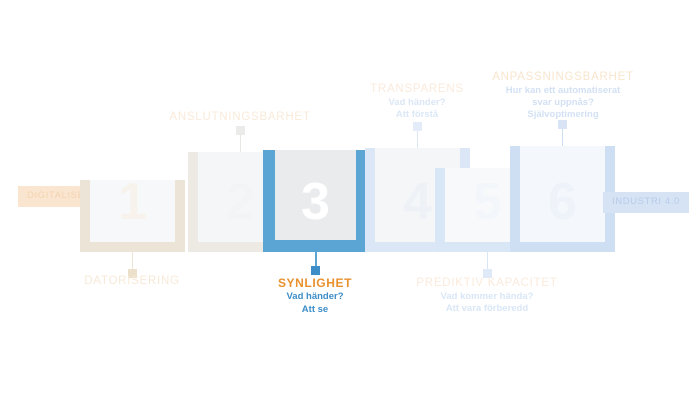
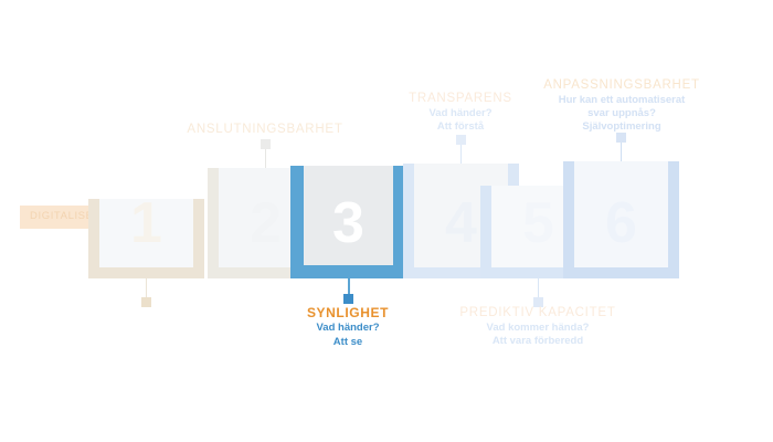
  DIGITALISER
- INDUSTRI 4.0
- DATORISERING
  ANSLUTNINGSBARHET
  SYNLIGHET
  Vad händer?
  Att se
  TRANSPARENS
  Vad händer?
  Att förstå
  PREDIKTIV KAPACITET
  Vad kommer hända?
  Att vara förberedd
  ANPASSNINGSBARHET
  Hur kan ett automatiserat
  svar uppnås?
  Självoptimering
